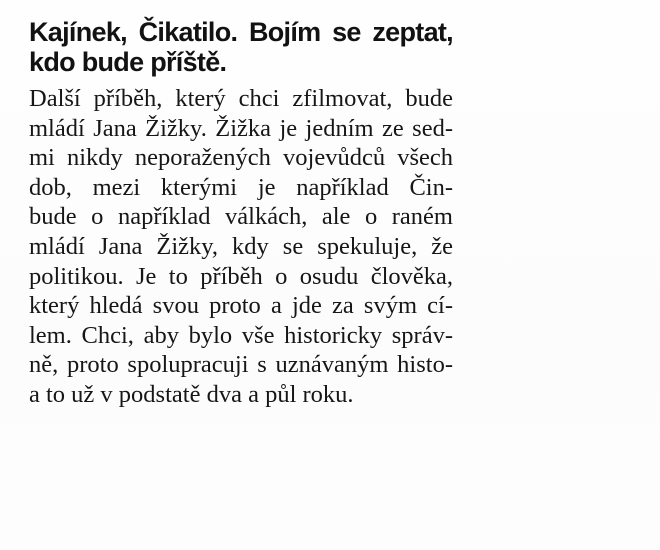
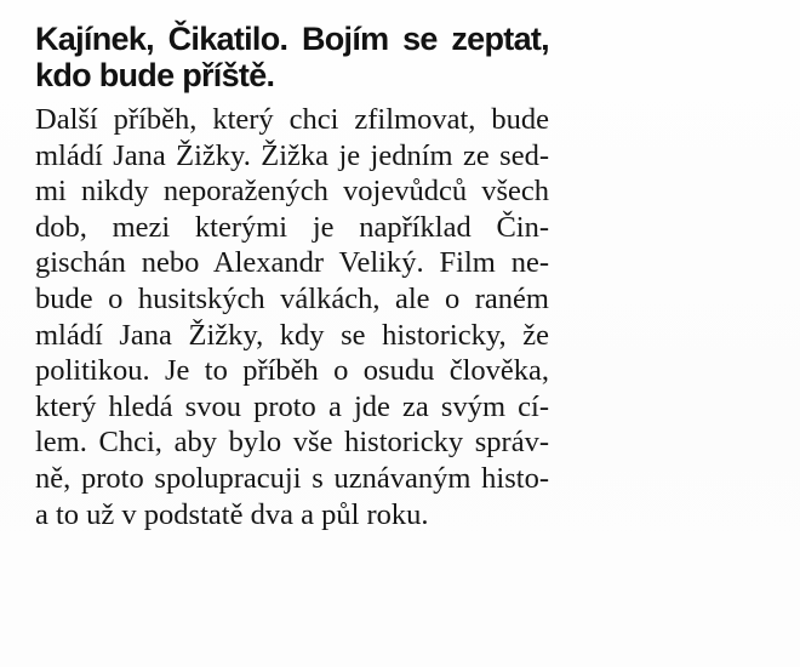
  Kajínek, Čikatilo. Bojím se zeptat,
  kdo bude příště.
  Další příběh, který chci zfilmovat, bude
  mládí Jana Žižky. Žižka je jedním ze sed-
  mi nikdy neporažených vojevůdců všech
  dob, mezi kterými je například Čin-
+ gischán nebo Alexandr Veliký. Film ne-
- bude o například válkách, ale o raném
+ bude o husitských válkách, ale o raném
- mládí Jana Žižky, kdy se spekuluje, že
+ mládí Jana Žižky, kdy se historicky, že
  politikou. Je to příběh o osudu člověka,
  který hledá svou proto a jde za svým cí-
  lem. Chci, aby bylo vše historicky správ-
  ně, proto spolupracuji s uznávaným histo-
  a to už v podstatě dva a půl roku.
